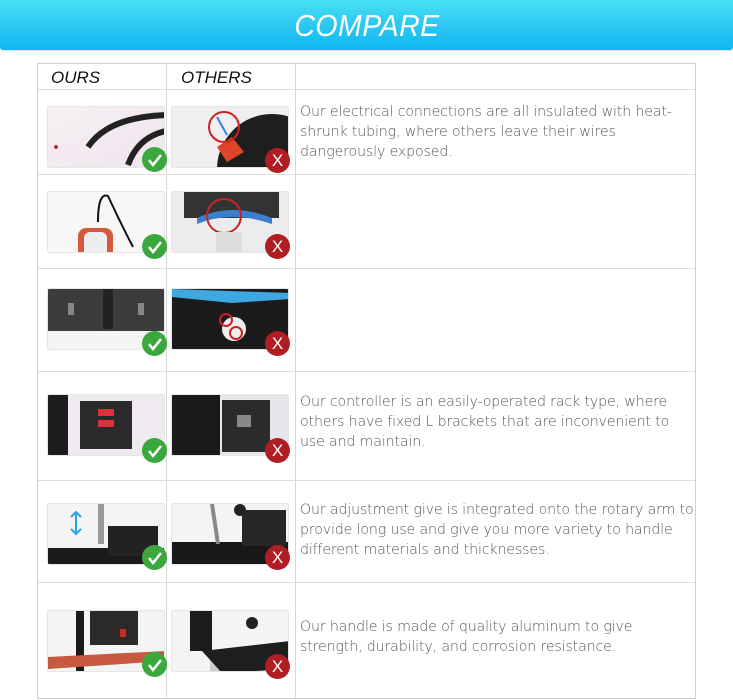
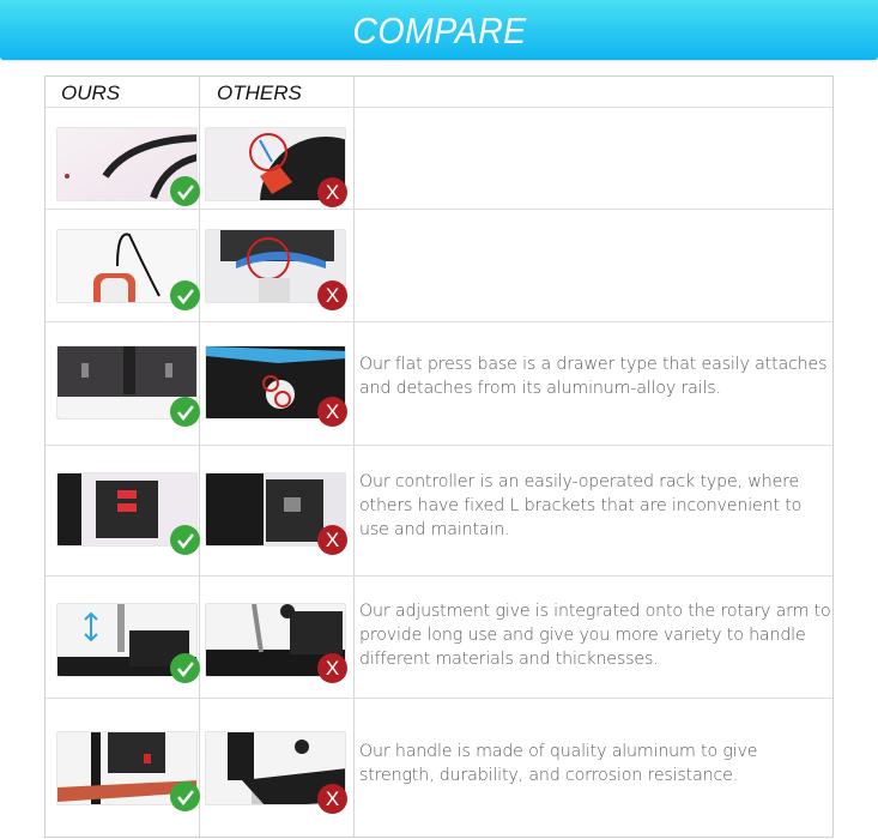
  COMPARE
  OURS
  OTHERS
  X
- Our electrical connections are all insulated with heat-shrunk tubing, where others leave their wires dangerously exposed.
  X
  X
+ Our flat press base is a drawer type that easily attaches and detaches from its aluminum-alloy rails.
  X
  Our controller is an easily-operated rack type, where others have fixed L brackets that are inconvenient to use and maintain.
  X
  Our adjustment give is integrated onto the rotary arm to provide long use and give you more variety to handle different materials and thicknesses.
  X
  Our handle is made of quality aluminum to give strength, durability, and corrosion resistance.
